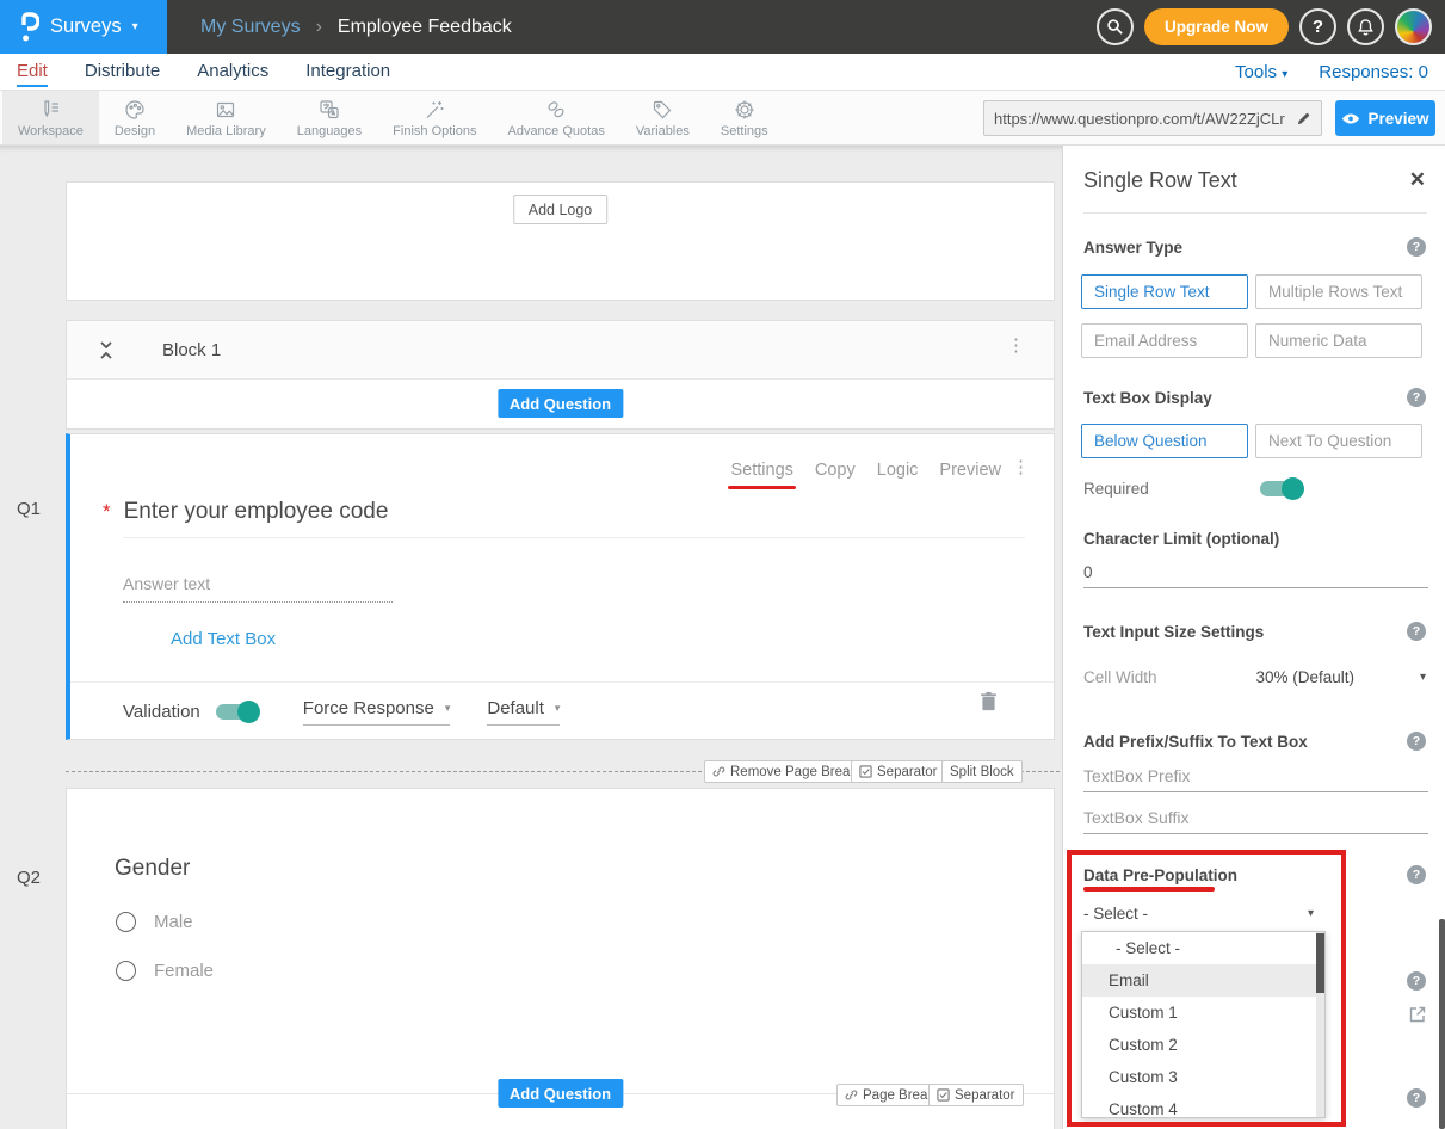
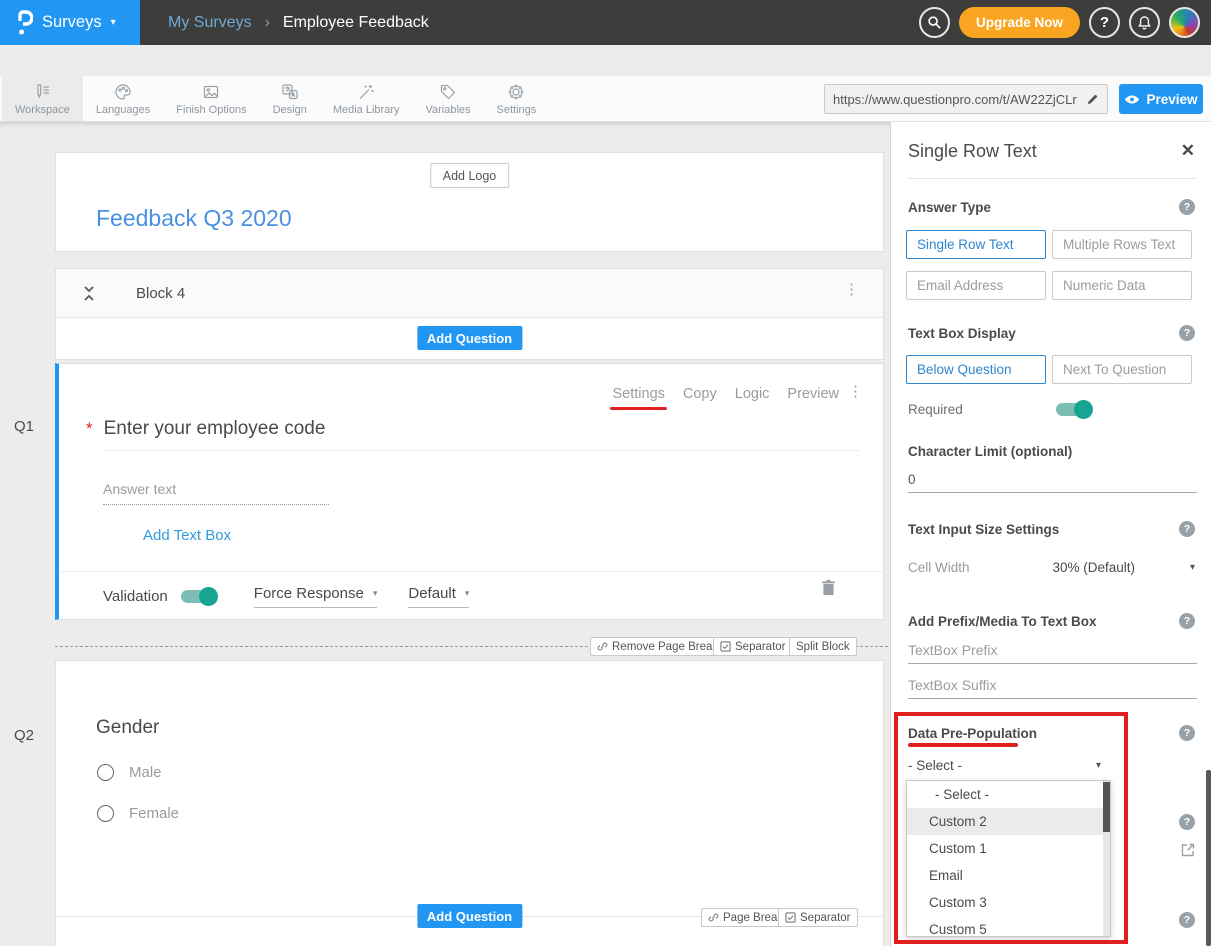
  Surveys
  ▾
  My Surveys
  ›
  Employee Feedback
  Upgrade Now
  ?
- Edit
- Distribute
- Analytics
- Integration
- Tools ▾
- Responses: 0
  Workspace
- Design
+ Languages
- Media Library
+ Finish Options
- Languages
+ Design
- Finish Options
+ Media Library
- Advance Quotas
  Variables
  Settings
  https://www.questionpro.com/t/AW22ZjCLr
  Preview
  Q1
  Q2
  Add Logo
+ Feedback Q3 2020
- Block 1
+ Block 4
  ⋮
  Add Question
  Settings
  Copy
  Logic
  Preview
  ⋮
  *
  Enter your employee code
  Answer text
  Add Text Box
  Validation
  Force Response
  ▾
  Default
  ▾
  Remove Page Brea
  Separator
  Split Block
  Gender
  Male
  Female
  Add Question
  Page Brea
  Separator
  Single Row Text
  ✕
  Answer Type
  ?
  Single Row Text
  Multiple Rows Text
  Email Address
  Numeric Data
  Text Box Display
  ?
  Below Question
  Next To Question
  Required
  Character Limit (optional)
  0
  Text Input Size Settings
  ?
  Cell Width
  30% (Default)
  ▾
- Add Prefix/Suffix To Text Box
+ Add Prefix/Media To Text Box
  ?
  TextBox Prefix
  TextBox Suffix
  Data Pre-Population
  ?
  - Select -
  ▾
  - Select -
- Email
+ Custom 2
  Custom 1
- Custom 2
+ Email
  Custom 3
- Custom 4
+ Custom 5
  ?
  ?
